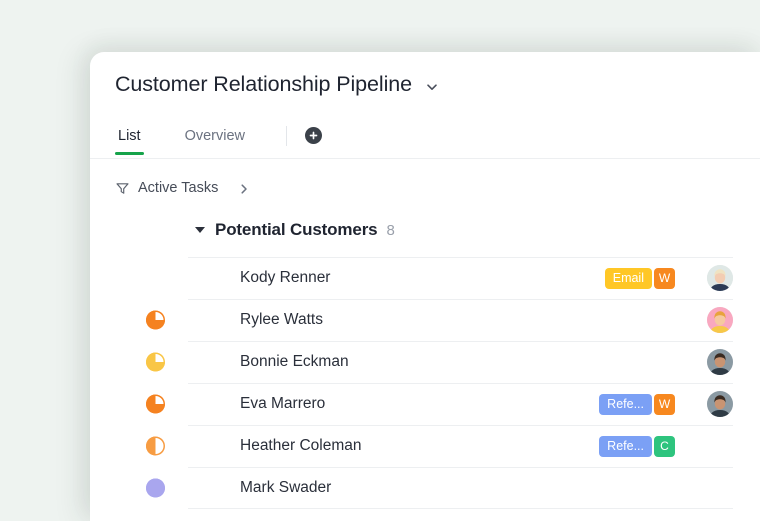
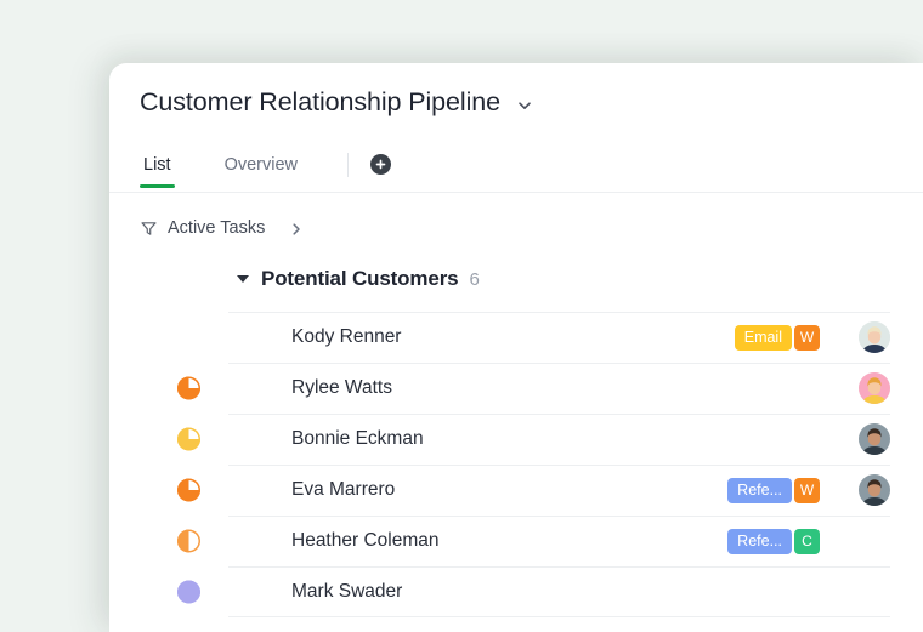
  Customer Relationship Pipeline
  List
  Overview
  Active Tasks
  Potential Customers
- 8
+ 6
  Kody Renner
  Email
  W
  Rylee Watts
  Bonnie Eckman
  Eva Marrero
  Refe...
  W
  Heather Coleman
  Refe...
  C
  Mark Swader
